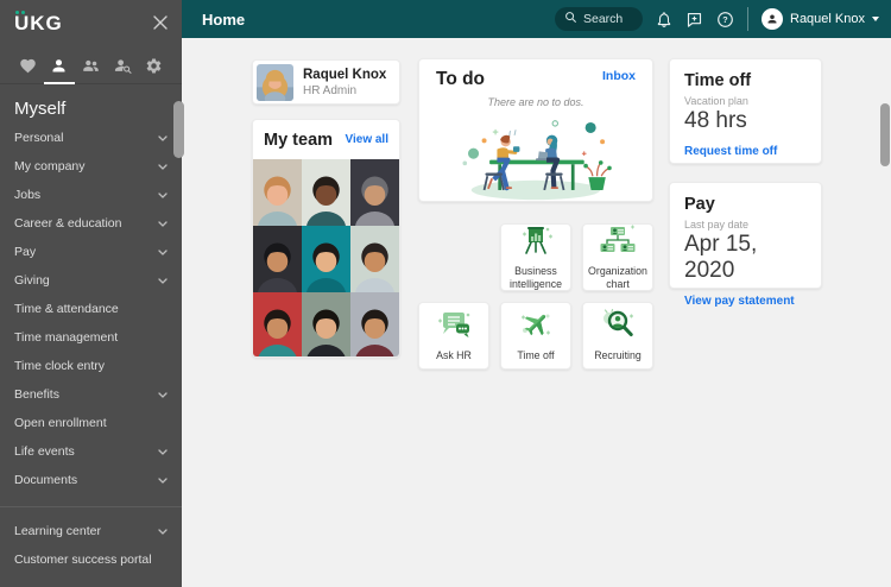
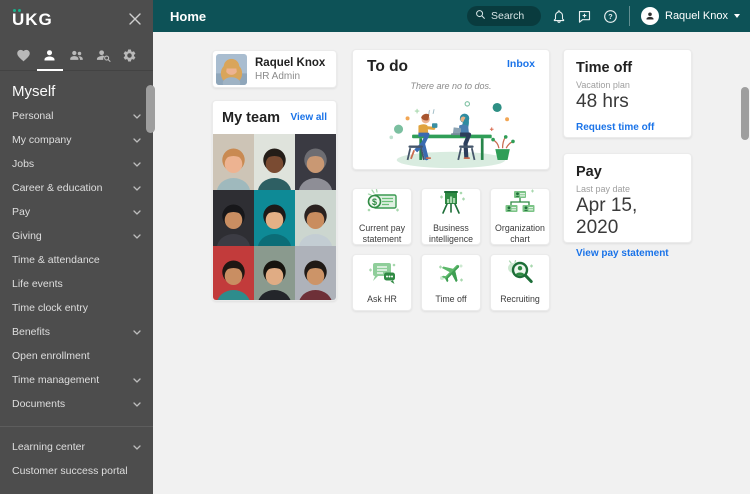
  UKG
  Myself
  Personal
  My company
  Jobs
  Career & education
  Pay
  Giving
  Time & attendance
- Time management
+ Life events
  Time clock entry
  Benefits
  Open enrollment
- Life events
+ Time management
  Documents
  Learning center
  Customer success portal
  Home
  Search
  ?
  Raquel Knox
  Raquel Knox
  HR Admin
  My team
  View all
  To do
  Inbox
  There are no to dos.
+ $
+ Current pay statement
  Business intelligence
  Organization chart
  Ask HR
  Time off
  Recruiting
  Time off
  Vacation plan
  48 hrs
  Request time off
  Pay
  Last pay date
  Apr 15, 2020
  View pay statement
